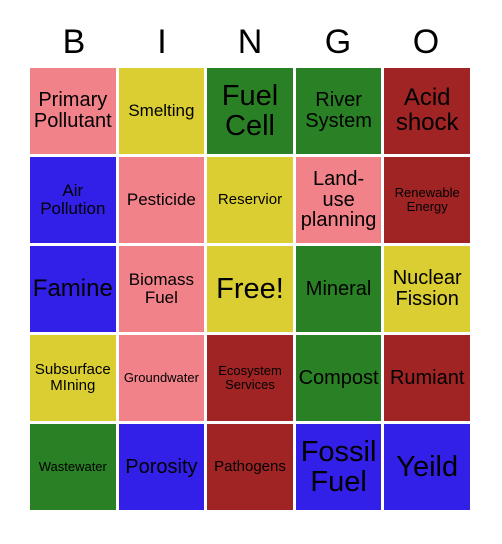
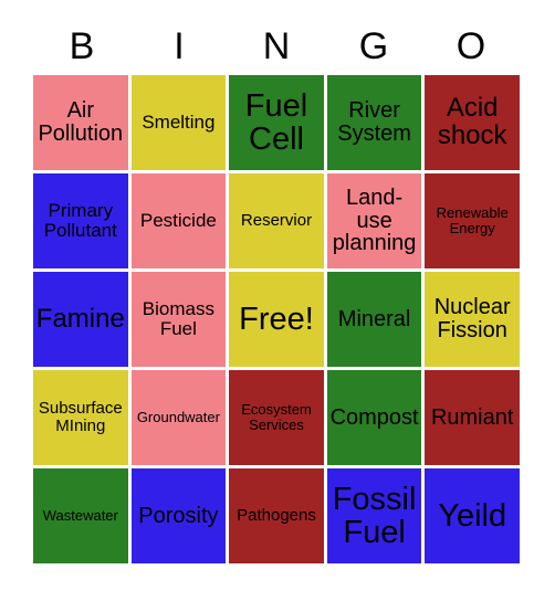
  B
  I
  N
  G
  O
- Primary Pollutant
+ Air Pollution
  Smelting
  Fuel Cell
  River System
  Acid shock
- Air Pollution
+ Primary Pollutant
  Pesticide
  Reservior
  Land-use planning
  Renewable Energy
  Famine
  Biomass Fuel
  Free!
  Mineral
  Nuclear Fission
  Subsurface MIning
  Groundwater
  Ecosystem Services
  Compost
  Rumiant
  Wastewater
  Porosity
  Pathogens
  Fossil Fuel
  Yeild
